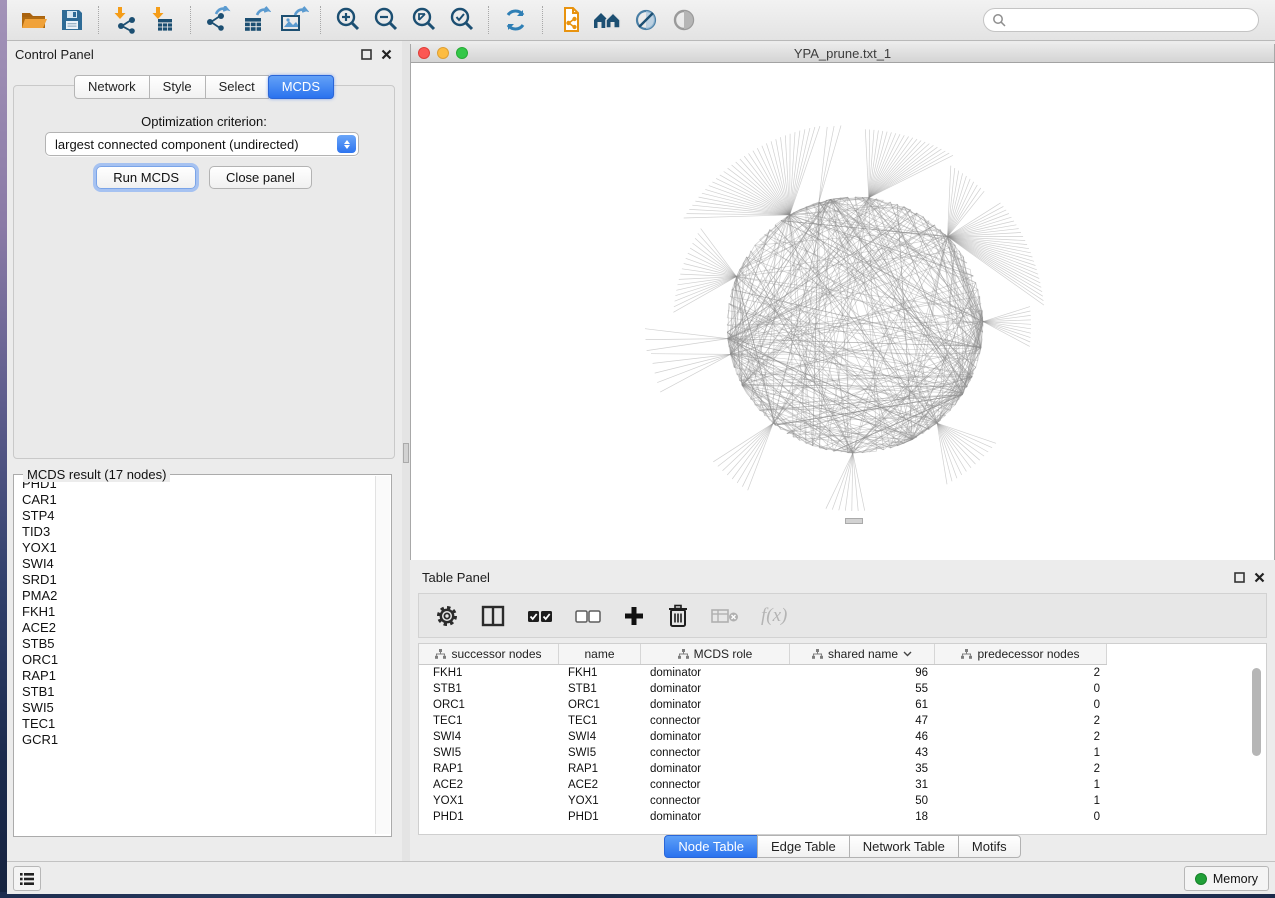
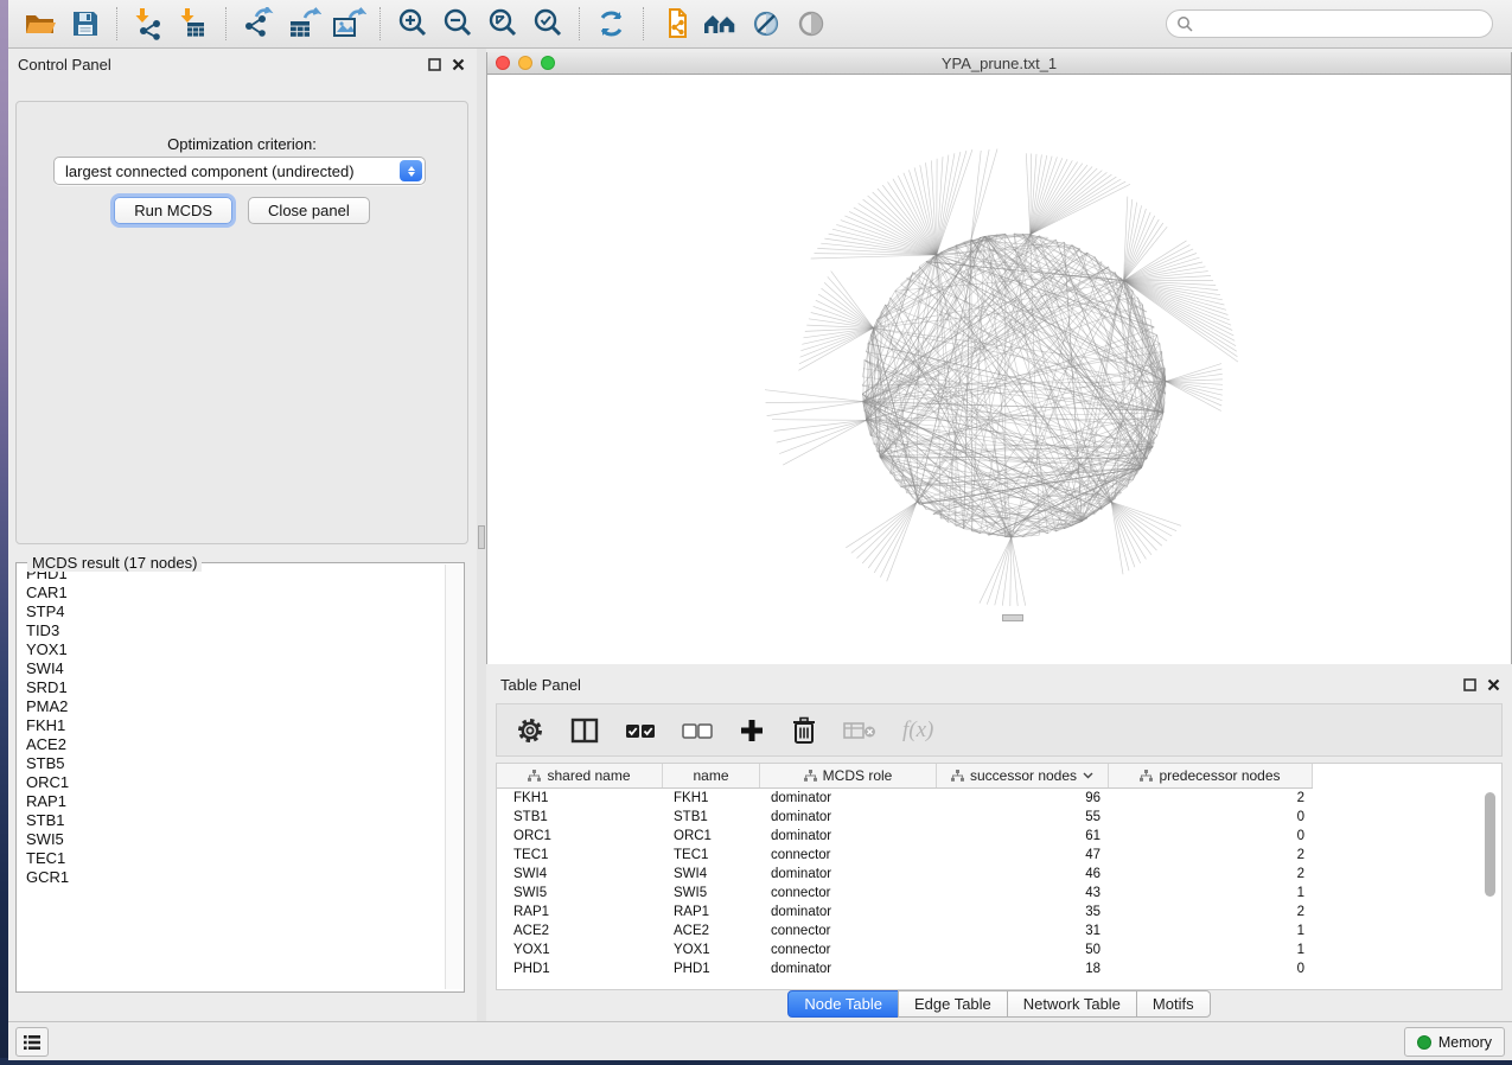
  Control Panel
- Network
- Style
- Select
- MCDS
  Optimization criterion:
  largest connected component (undirected)
  Run MCDS
  Close panel
  MCDS result (17 nodes)
  PHD1
  CAR1
  STP4
  TID3
  YOX1
  SWI4
  SRD1
  PMA2
  FKH1
  ACE2
  STB5
  ORC1
  RAP1
  STB1
  SWI5
  TEC1
  GCR1
  YPA_prune.txt_1
  Table Panel
  f(x)
- successor nodes
+ shared name
  name
  MCDS role
- shared name
+ successor nodes
  predecessor nodes
  FKH1
  FKH1
  dominator
  96
  2
  STB1
  STB1
  dominator
  55
  0
  ORC1
  ORC1
  dominator
  61
  0
  TEC1
  TEC1
  connector
  47
  2
  SWI4
  SWI4
  dominator
  46
  2
  SWI5
  SWI5
  connector
  43
  1
  RAP1
  RAP1
  dominator
  35
  2
  ACE2
  ACE2
  connector
  31
  1
  YOX1
  YOX1
  connector
  50
  1
  PHD1
  PHD1
  dominator
  18
  0
  Node Table
  Edge Table
  Network Table
  Motifs
  Memory
